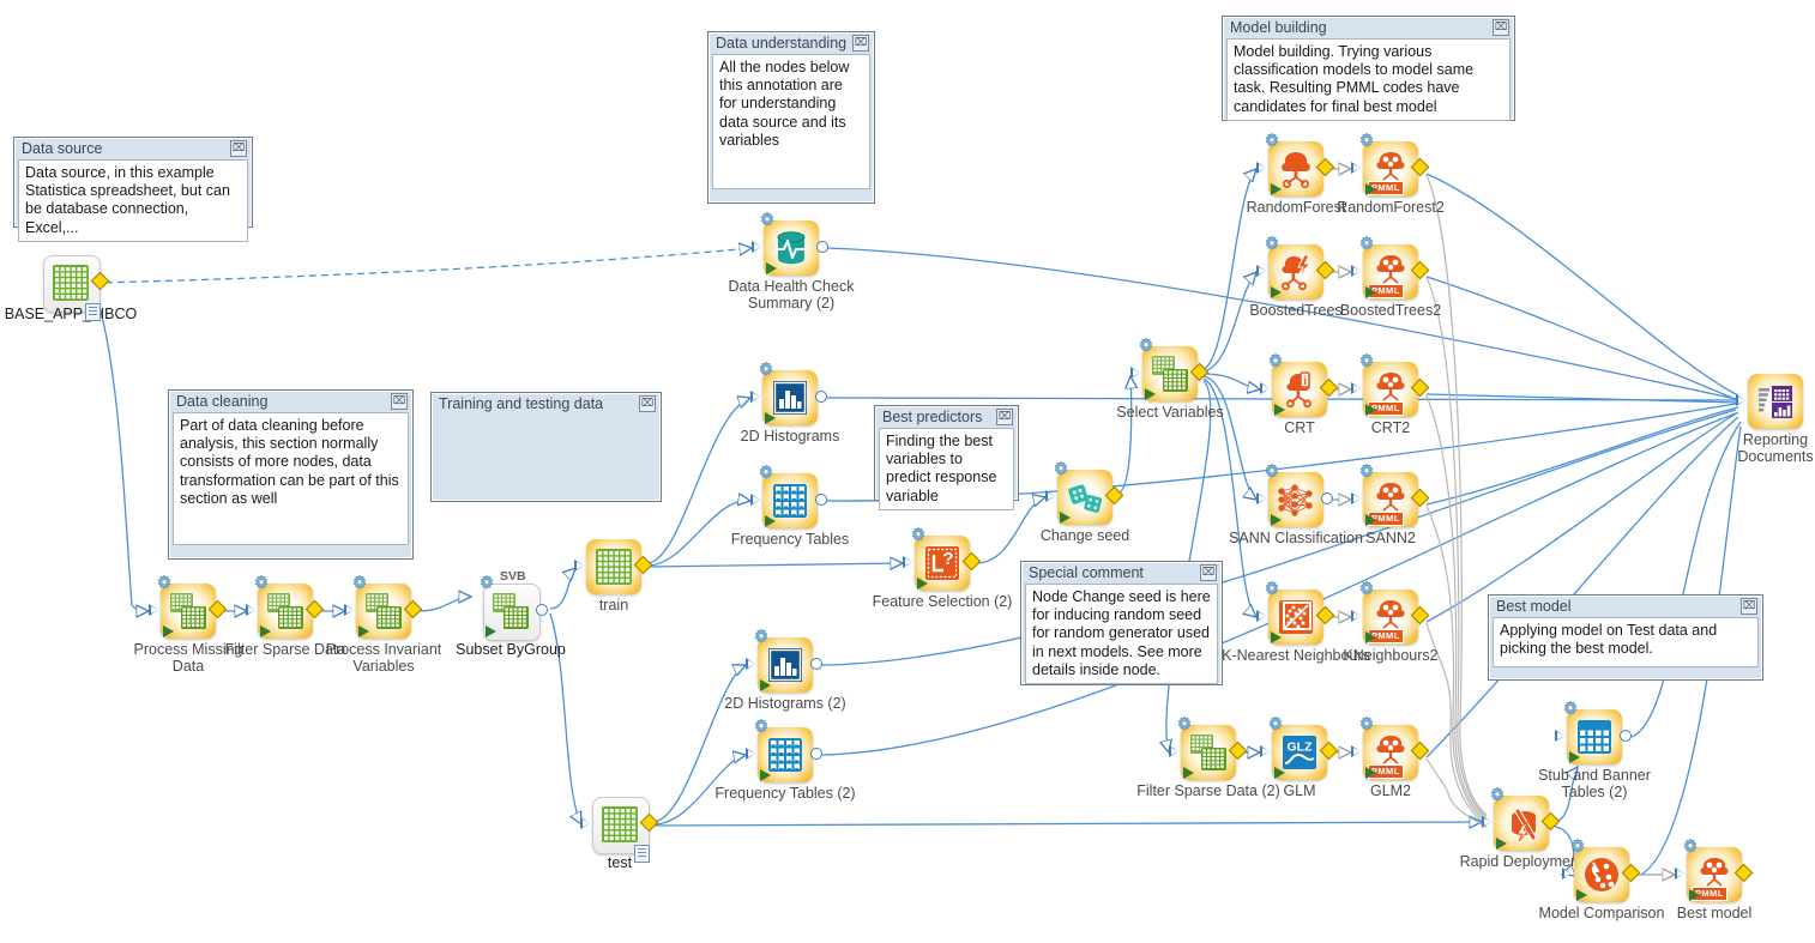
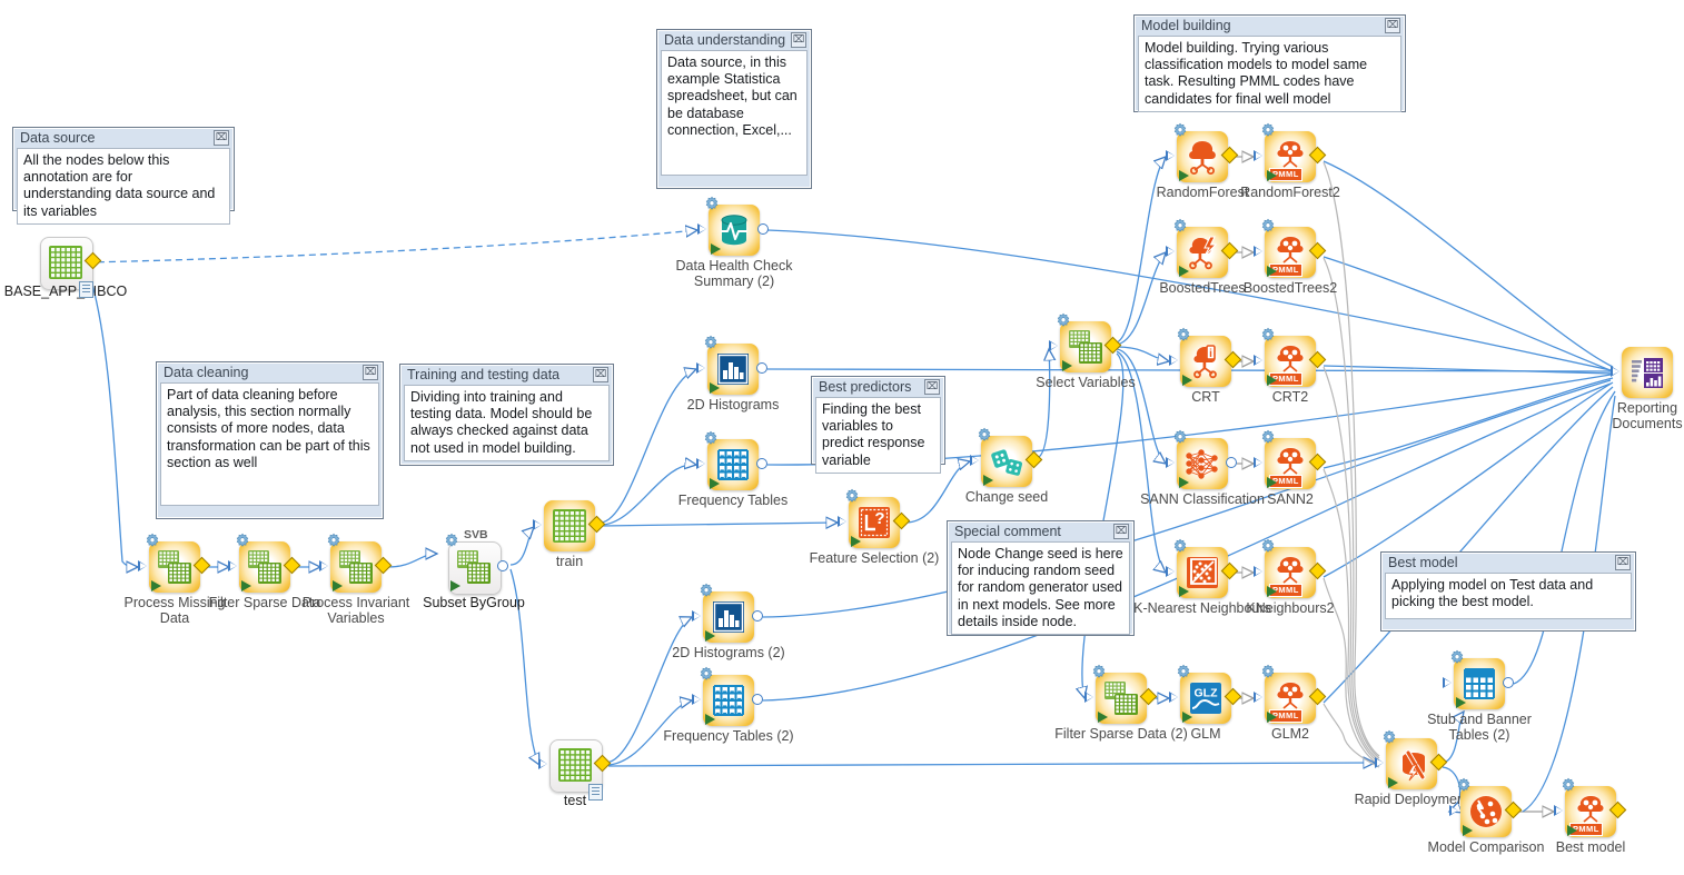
  Data source
  ⌧
- Data source, in this example Statistica spreadsheet, but can be database connection, Excel,...
+ All the nodes below this annotation are for understanding data source and its variables
  Data understanding
  ⌧
- All the nodes below this annotation are for understanding data source and its variables
+ Data source, in this example Statistica spreadsheet, but can be database connection, Excel,...
  Model building
  ⌧
- Model building. Trying various classification models to model same task. Resulting PMML codes have candidates for final best model
+ Model building. Trying various classification models to model same task. Resulting PMML codes have candidates for final well model
  Data cleaning
  ⌧
  Part of data cleaning before analysis, this section normally consists of more nodes, data transformation can be part of this section as well
  Training and testing data
  ⌧
+ Dividing into training and testing data. Model should be always checked against data not used in model building.
  Best predictors
  ⌧
  Finding the best variables to predict response variable
  Special comment
  ⌧
  Node Change seed is here for inducing random seed for random generator used in next models. See more details inside node.
  Best model
  ⌧
  Applying model on Test data and picking the best model.
  BASE_APPIBCO
  Data Health Check
  Summary (2)
  Process Missing
  Data
  Filter Sparse Data
  Process Invariant
  Variables
  SVB
  Subset ByGroup
  train
  test
  2D Histograms
  Frequency Tables
  2D Histograms (2)
  Frequency Tables (2)
  ?
  Feature Selection (2)
  Change seed
  Select Variables
  RandomForest
  PMML
  RandomForest2
  BoostedTrees
  PMML
  BoostedTrees2
  i
  CRT
  PMML
  CRT2
  SANN Classification
  PMML
  SANN2
  K-Nearest Neighbours
  PMML
  KNeighbours2
  Filter Sparse Data (2)
  GLZ
  GLM
  PMML
  GLM2
  Stub and Banner
  Tables (2)
  Rapid Deployme
  Model Comparison
  PMML
  Best model
  Reporting
  Documents
